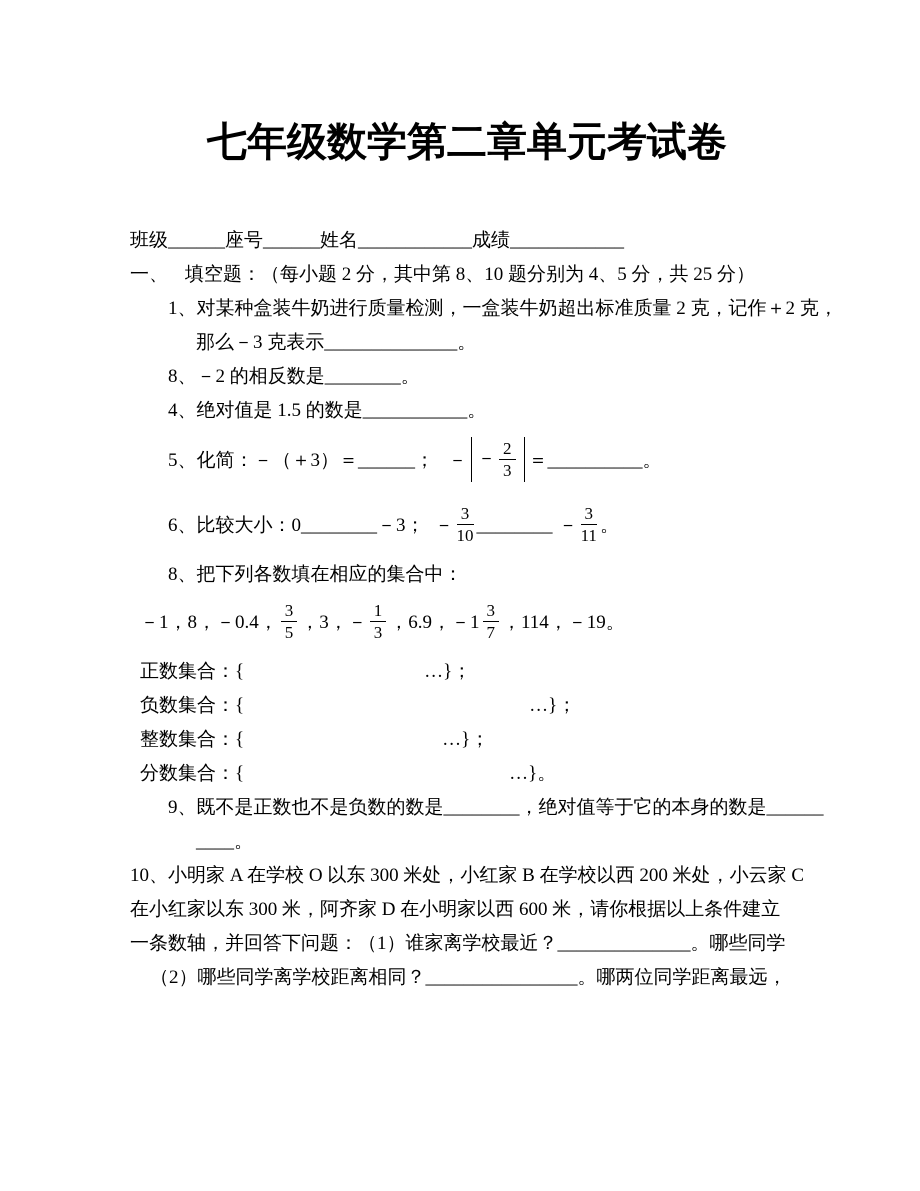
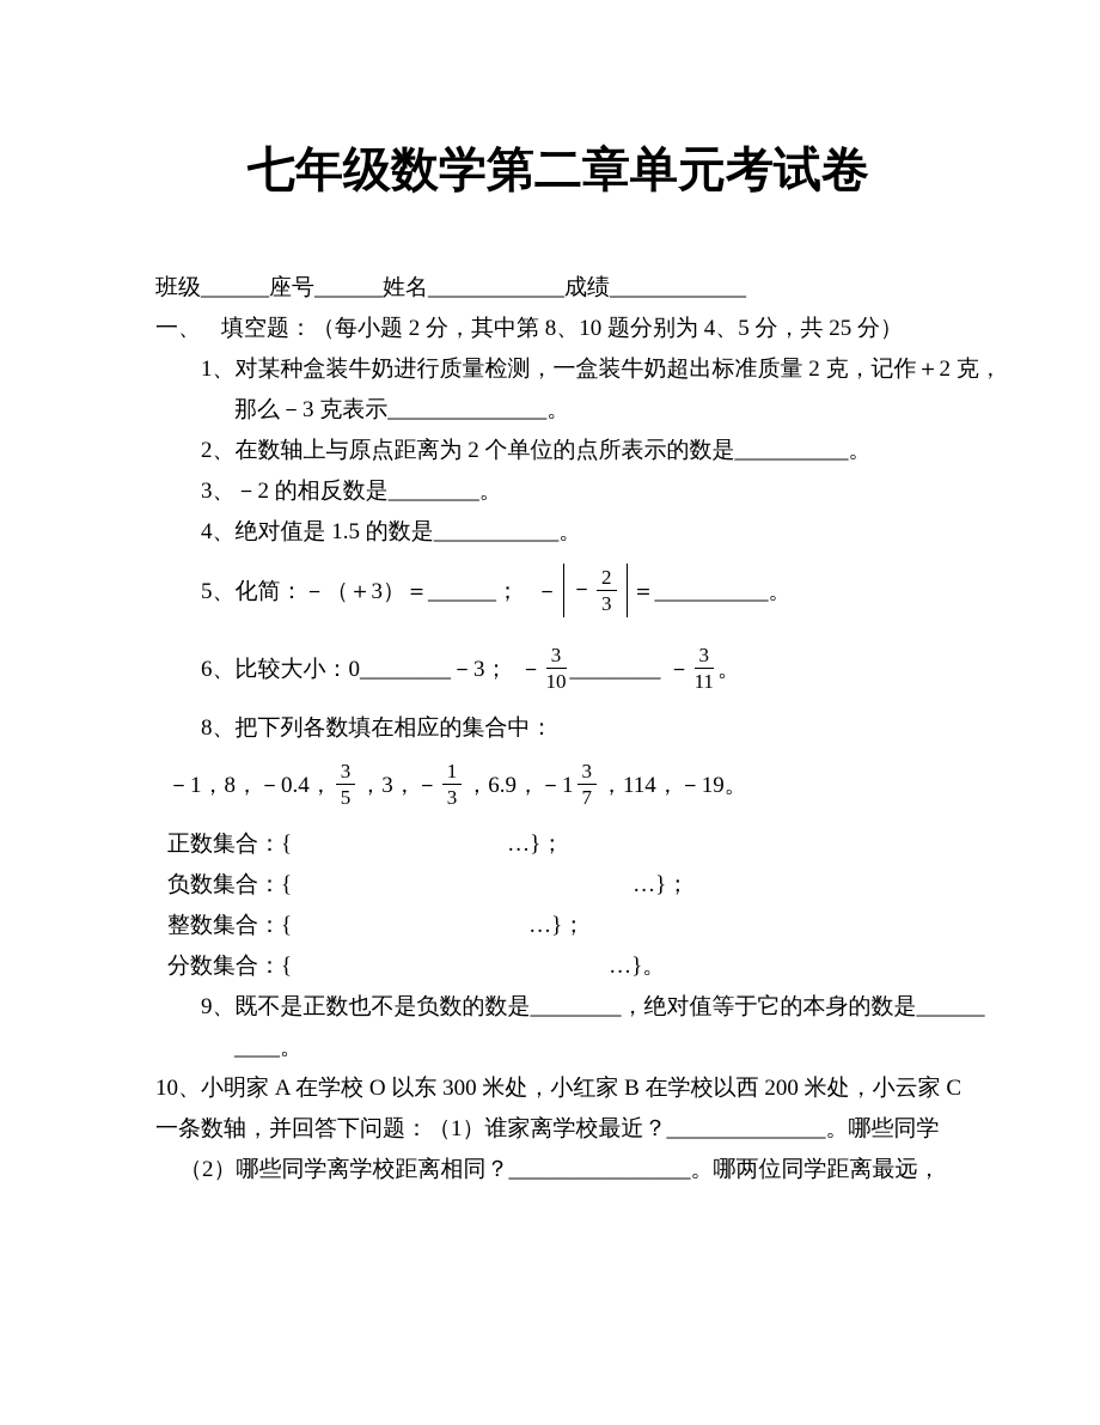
  七年级数学第二章单元考试卷
  班级______座号______姓名____________成绩____________
  一、 填空题：（每小题 2 分，其中第 8、10 题分别为 4、5 分，共 25 分）
  1、对某种盒装牛奶进行质量检测，一盒装牛奶超出标准质量 2 克，记作＋2 克，
  那么－3 克表示______________。
+ 2、在数轴上与原点距离为 2 个单位的点所表示的数是__________。
- 8、－2 的相反数是________。
+ 3、－2 的相反数是________。
  4、绝对值是 1.5 的数是___________。
  5、化简：－（＋3）＝______； － －
  2
  3
  ＝__________。
  6、比较大小：0________－3； －
  3
  10
  ________ －
  3
  11
  。
  8、把下列各数填在相应的集合中：
  －1，8，－0.4，
  3
  5
  ，3，－
  1
  3
  ，6.9，－1
  3
  7
  ，114，－19。
  正数集合：{ …}；
  负数集合：{ …}；
  整数集合：{ …}；
  分数集合：{ …}。
  9、既不是正数也不是负数的数是________，绝对值等于它的本身的数是______
  ____。
  10、小明家 A 在学校 O 以东 300 米处，小红家 B 在学校以西 200 米处，小云家 C
- 在小红家以东 300 米，阿齐家 D 在小明家以西 600 米，请你根据以上条件建立
  一条数轴，并回答下问题：（1）谁家离学校最近？______________。哪些同学
  （2）哪些同学离学校距离相同？________________。哪两位同学距离最远，
